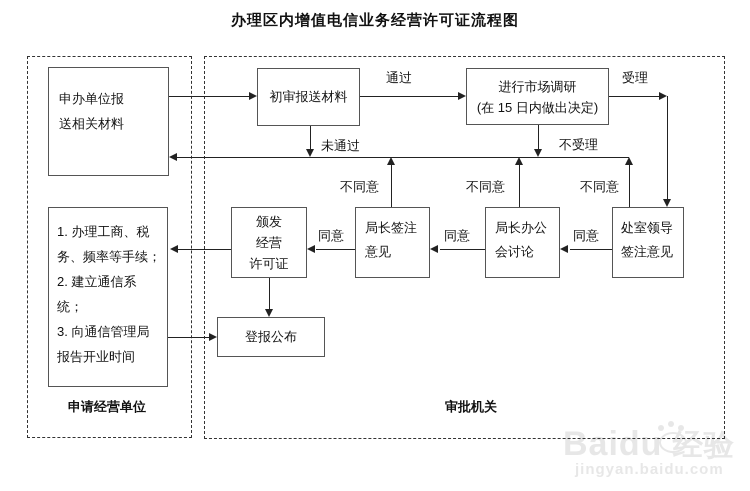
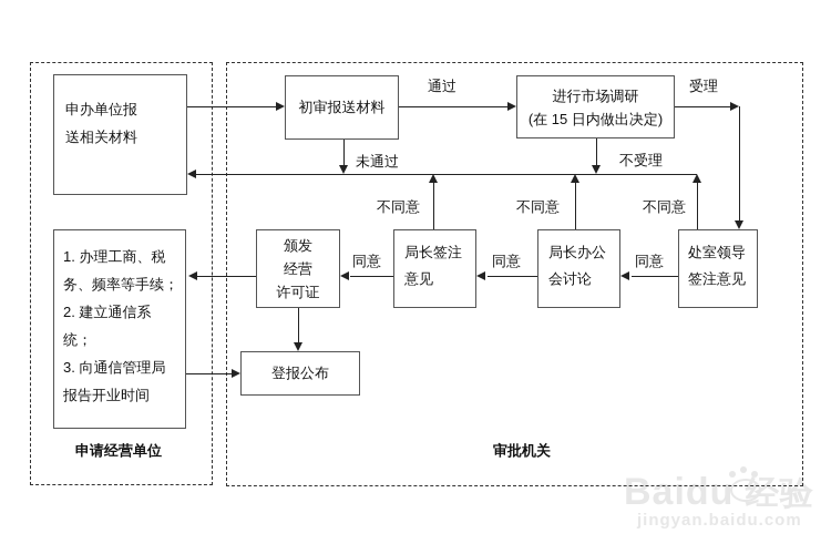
- 办理区内增值电信业务经营许可证流程图
  申请经营单位
  审批机关
  Baidu 经验
  jingyan.baidu.com
  申办单位报
  送相关材料
  初审报送材料
  进行市场调研
  (在 15 日内做出决定)
  处室领导
  签注意见
  局长办公
  会讨论
  局长签注
  意见
  颁发
  经营
  许可证
  1. 办理工商、税
  务、频率等手续；
  2. 建立通信系
  统；
  3. 向通信管理局
  报告开业时间
  登报公布
  通过
  受理
  未通过
  不受理
  不同意
  不同意
  不同意
  同意
  同意
  同意
